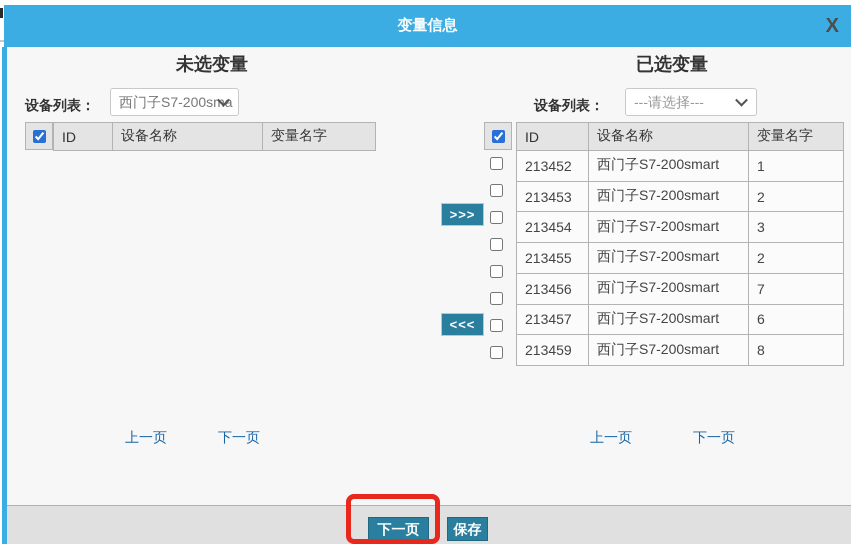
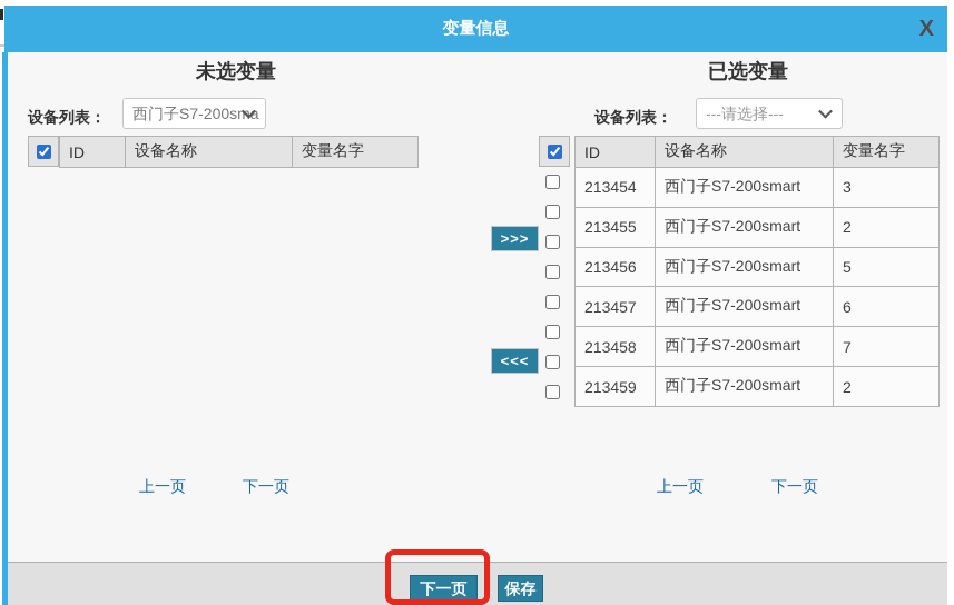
  变量信息
  X
  未选变量
  设备列表：
  西门子S7-200sma
  ID	设备名称	变量名字
  >>>
  <<<
  已选变量
  设备列表：
  ---请选择---
  ID	设备名称	变量名字
- 213452	西门子S7-200smart	1
- 213453	西门子S7-200smart	2
  213454	西门子S7-200smart	3
  213455	西门子S7-200smart	2
- 213456	西门子S7-200smart	7
+ 213456	西门子S7-200smart	5
  213457	西门子S7-200smart	6
+ 213458	西门子S7-200smart	7
- 213459	西门子S7-200smart	8
+ 213459	西门子S7-200smart	2
  上一页
  下一页
  上一页
  下一页
  下一页
  保存
